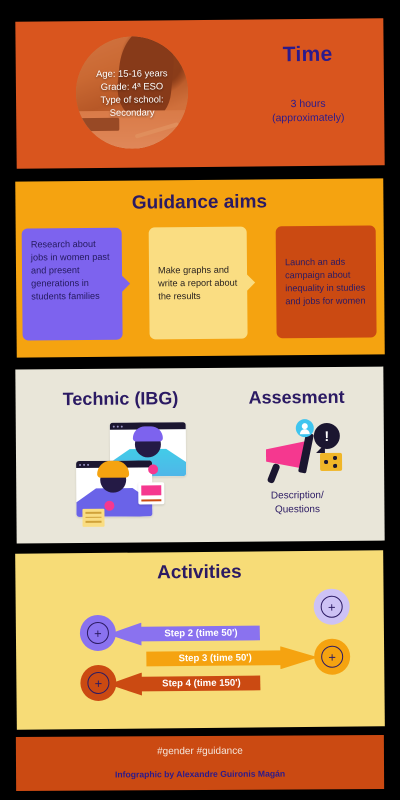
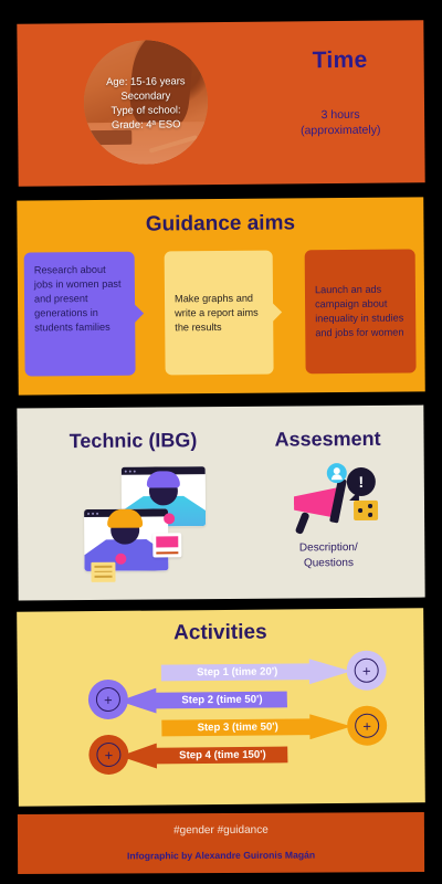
  Age: 15-16 years
- Grade: 4ª ESO
+ Secondary
  Type of school:
- Secondary
+ Grade: 4ª ESO
  Time
  3 hours
  (approximately)
  Guidance aims
  Research about jobs in women past and present generations in students families
- Make graphs and write a report about the results
+ Make graphs and write a report aims the results
  Launch an ads campaign about inequality in studies and jobs for women
  Technic (IBG)
  Assesment
  !
  Description/
  Questions
  Activities
+ Step 1 (time 20')
  Step 2 (time 50')
  Step 3 (time 50')
  Step 4 (time 150')
  +
  +
  +
  +
  #gender #guidance
  Infographic by Alexandre Guironis Magán
